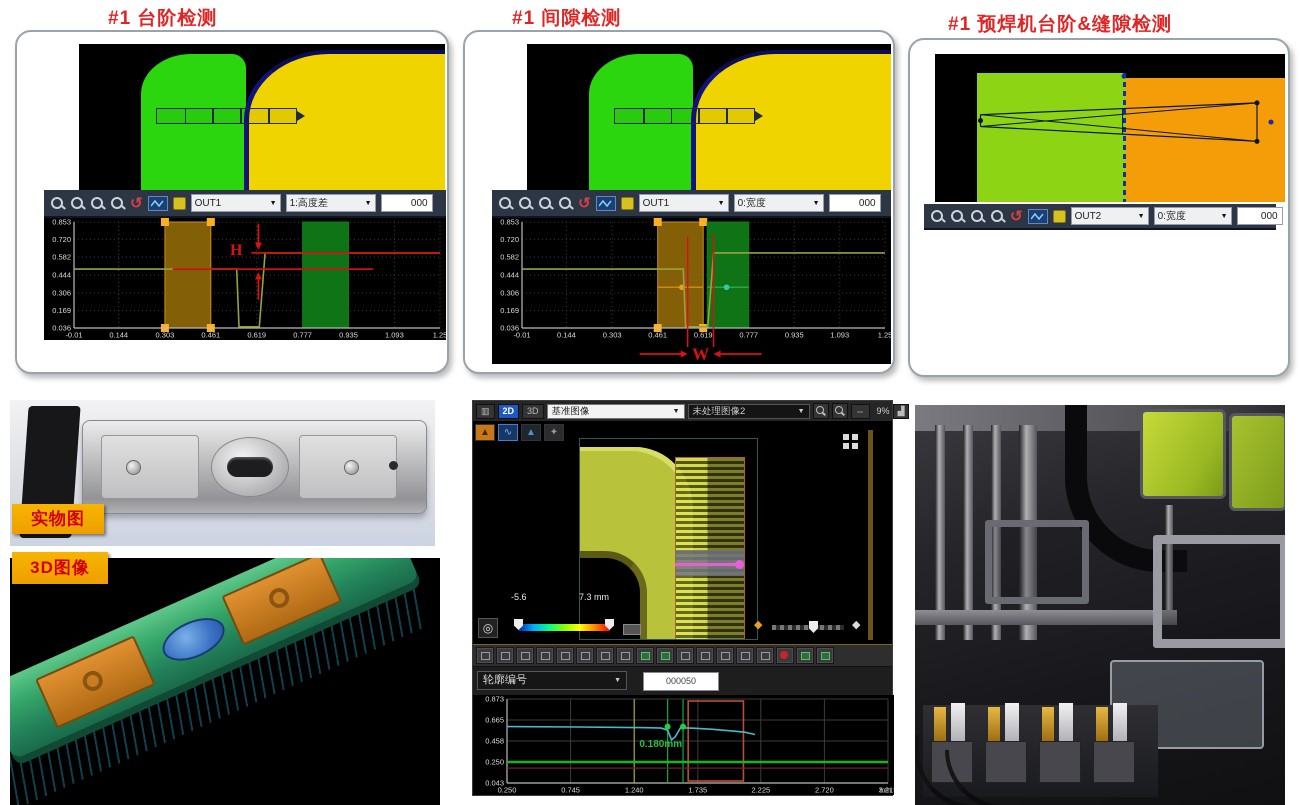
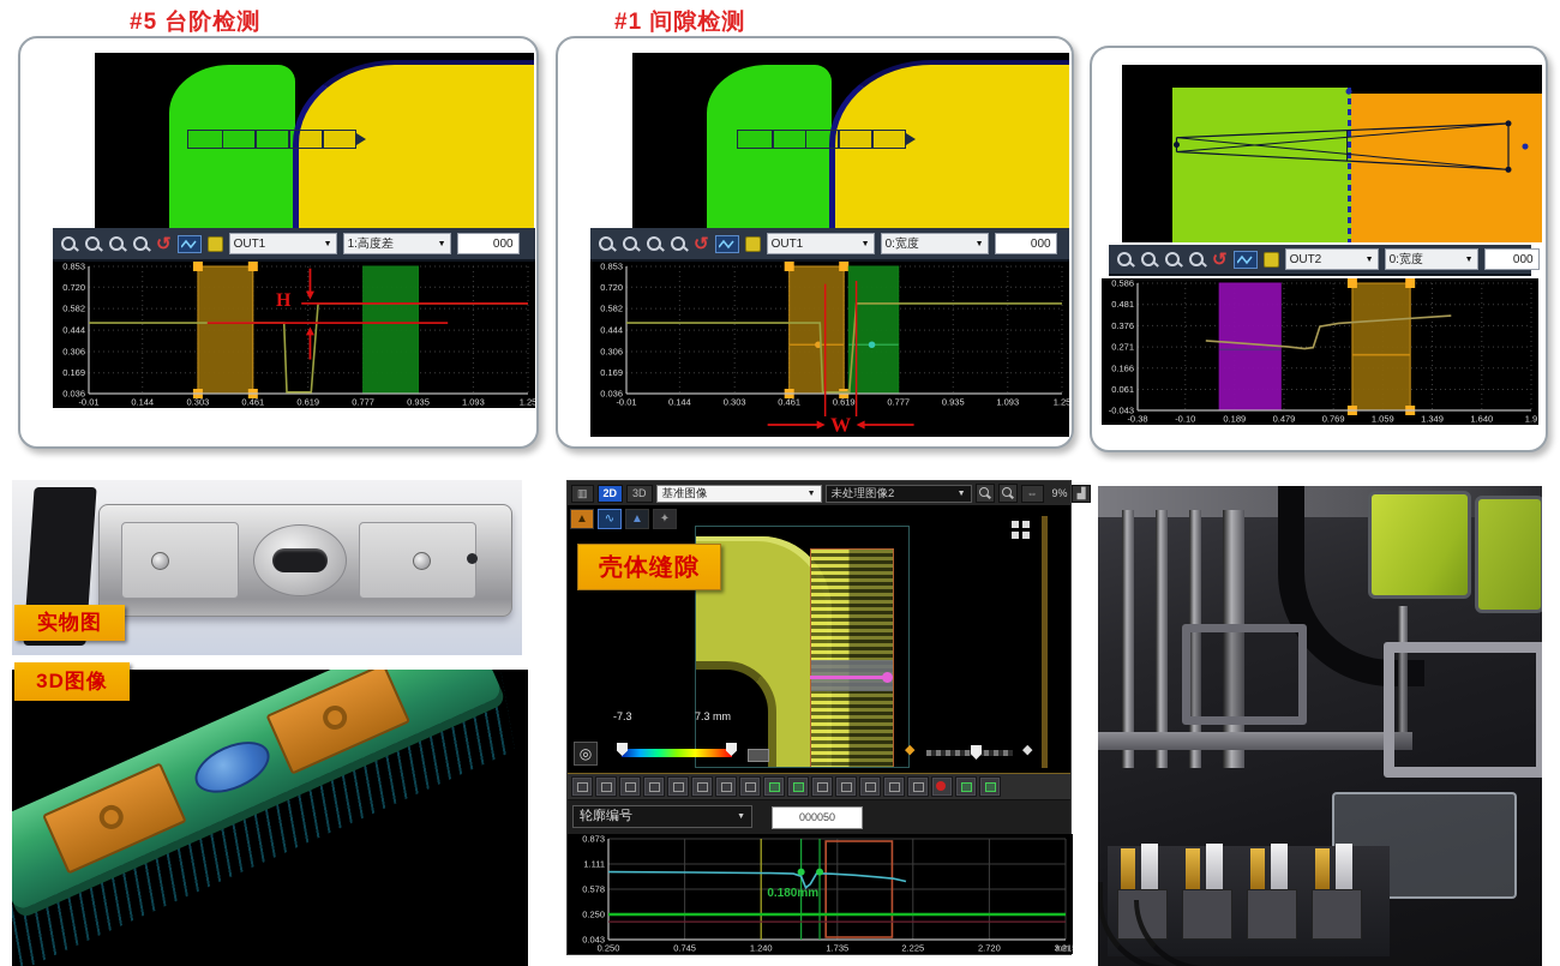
- #1 台阶检测
+ #5 台阶检测
  #1 间隙检测
- #1 预焊机台阶&缝隙检测
  ↺
  OUT1
  1:高度差
  000
  0.853
  0.720
  0.582
  0.444
  0.306
  0.169
  0.036
  -0.01
  0.144
  0.303
  0.461
  0.619
  0.777
  0.935
  1.093
  1.25
  H
  ↺
  OUT1
  0:宽度
  000
  0.853
  0.720
  0.582
  0.444
  0.306
  0.169
  0.036
  -0.01
  0.144
  0.303
  0.461
  0.619
  0.777
  0.935
  1.093
  1.25
  W
  ↺
  OUT2
  0:宽度
  000
+ 0.586
+ 0.481
+ 0.376
+ 0.271
+ 0.166
+ 0.061
+ -0.043
+ -0.38
+ -0.10
+ 0.189
+ 0.479
+ 0.769
+ 1.059
+ 1.349
+ 1.640
+ 1.9
  实物图
  3D图像
  ▥
  2D
  3D
  基准图像
  未处理图像2
  ⇔
  9%
  ▟
  ▲
  ∿
  ▲
  ✦
+ 壳体缝隙
- -5.6
+ -7.3
  7.3 mm
  ◎
  ◆
  ◆
  轮廓编号
  000050
  0.180mm
  0.873
- 0.665
+ 1.111
- 0.458
+ 0.578
  0.250
  0.043
  0.250
  0.745
  1.240
  1.735
  2.225
  2.720
  3.21
